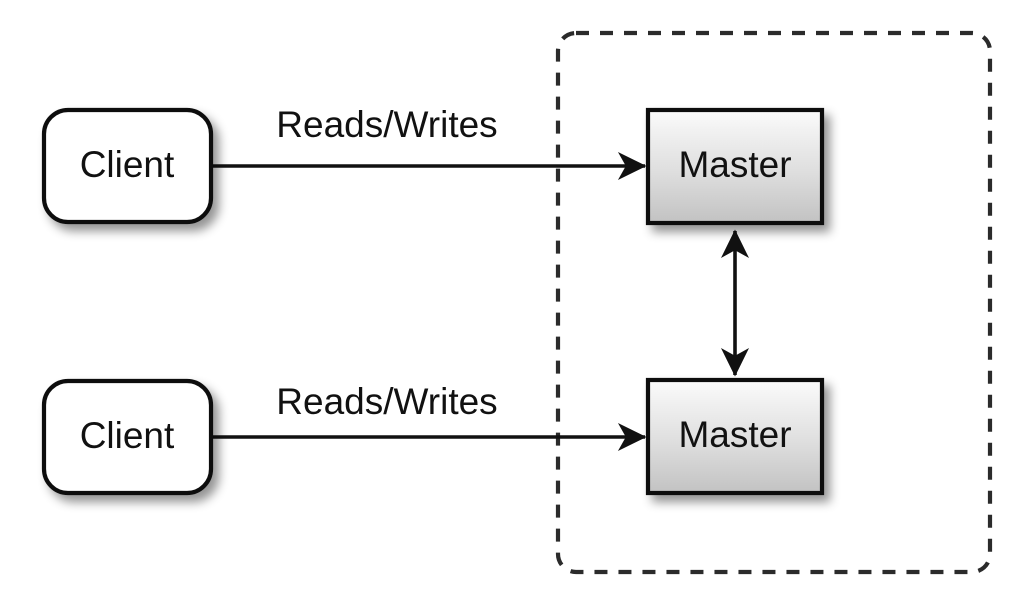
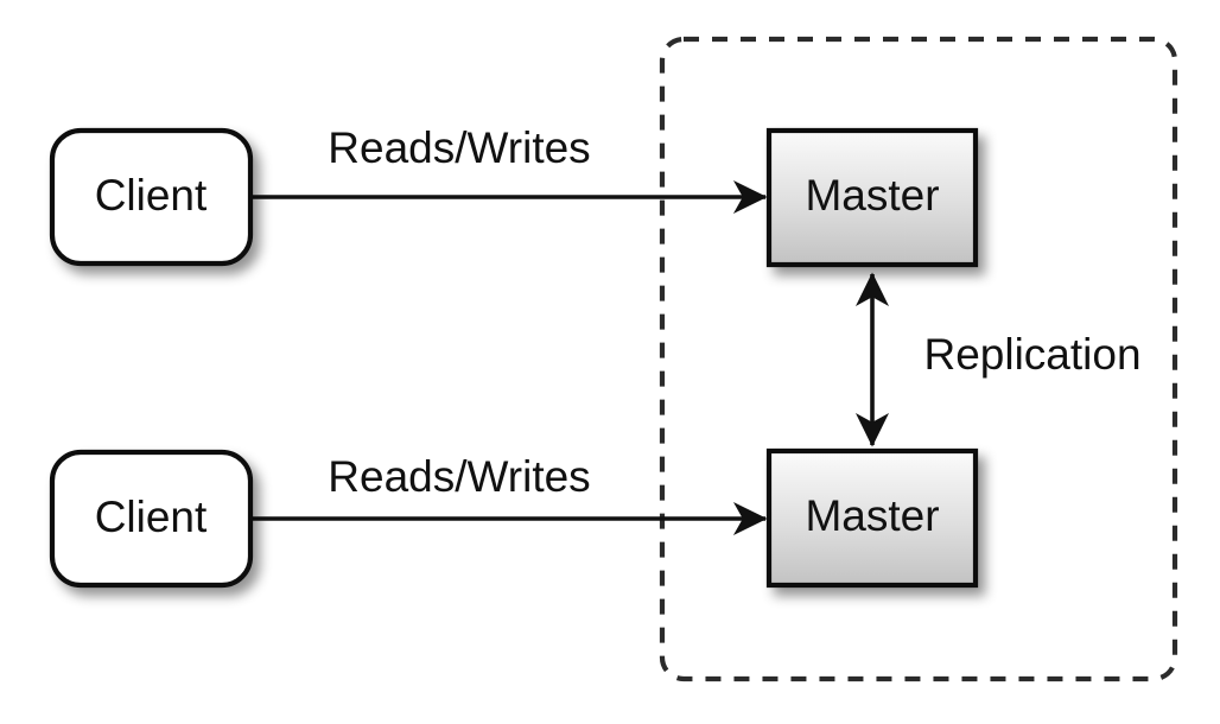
  Client
  Client
  Master
  Master
  Reads/Writes
  Reads/Writes
+ Replication
